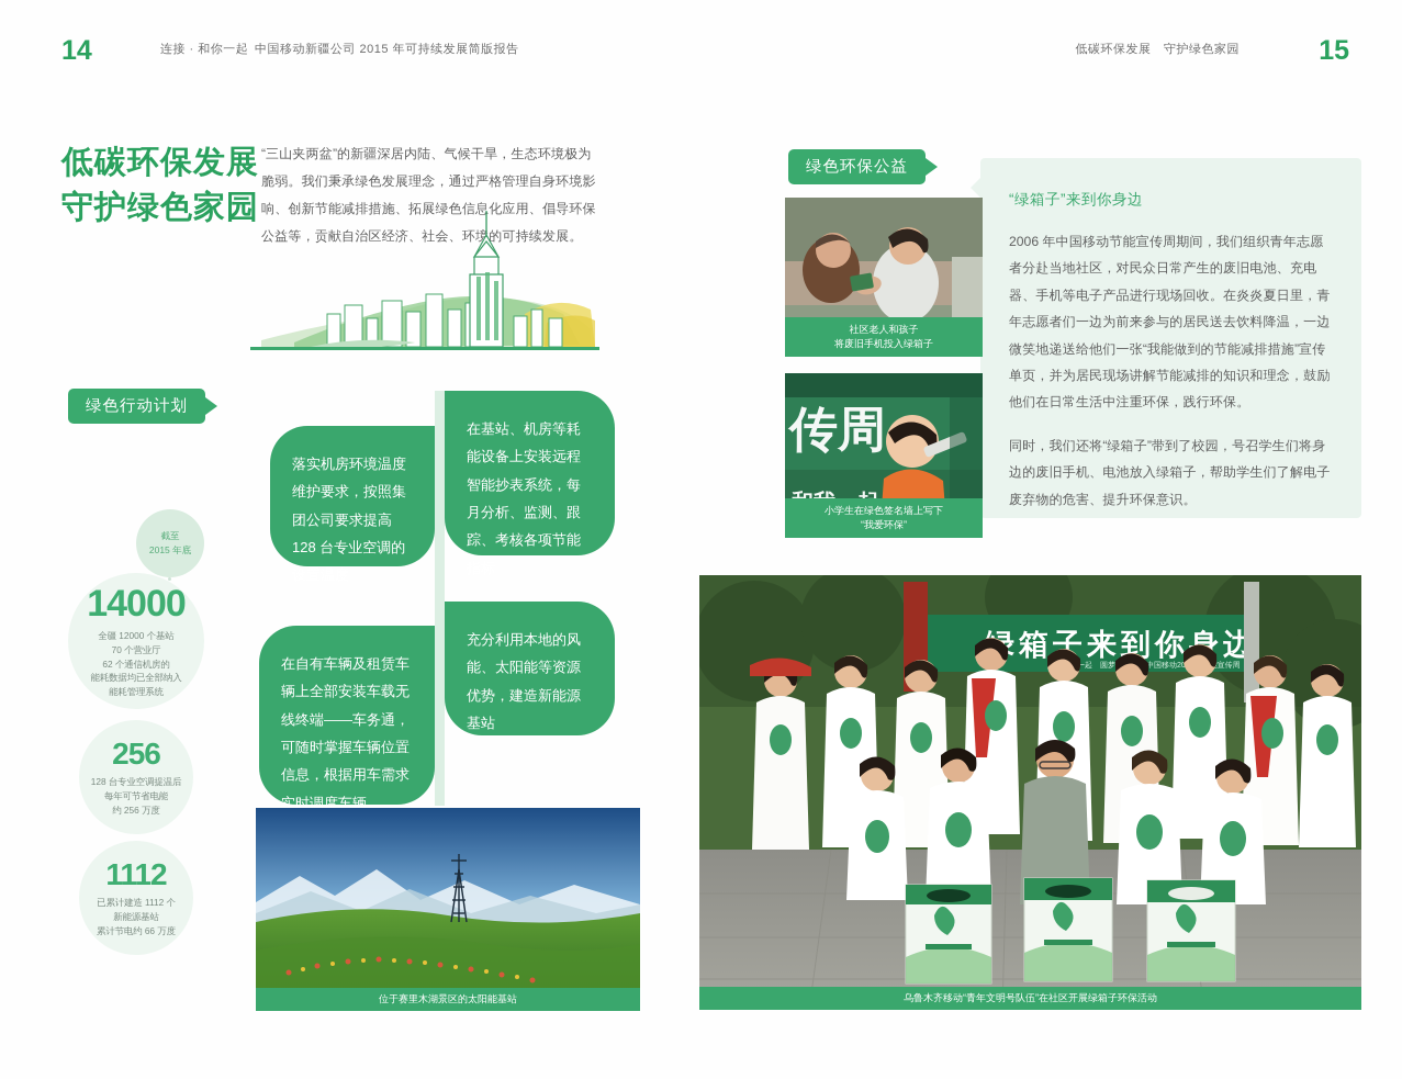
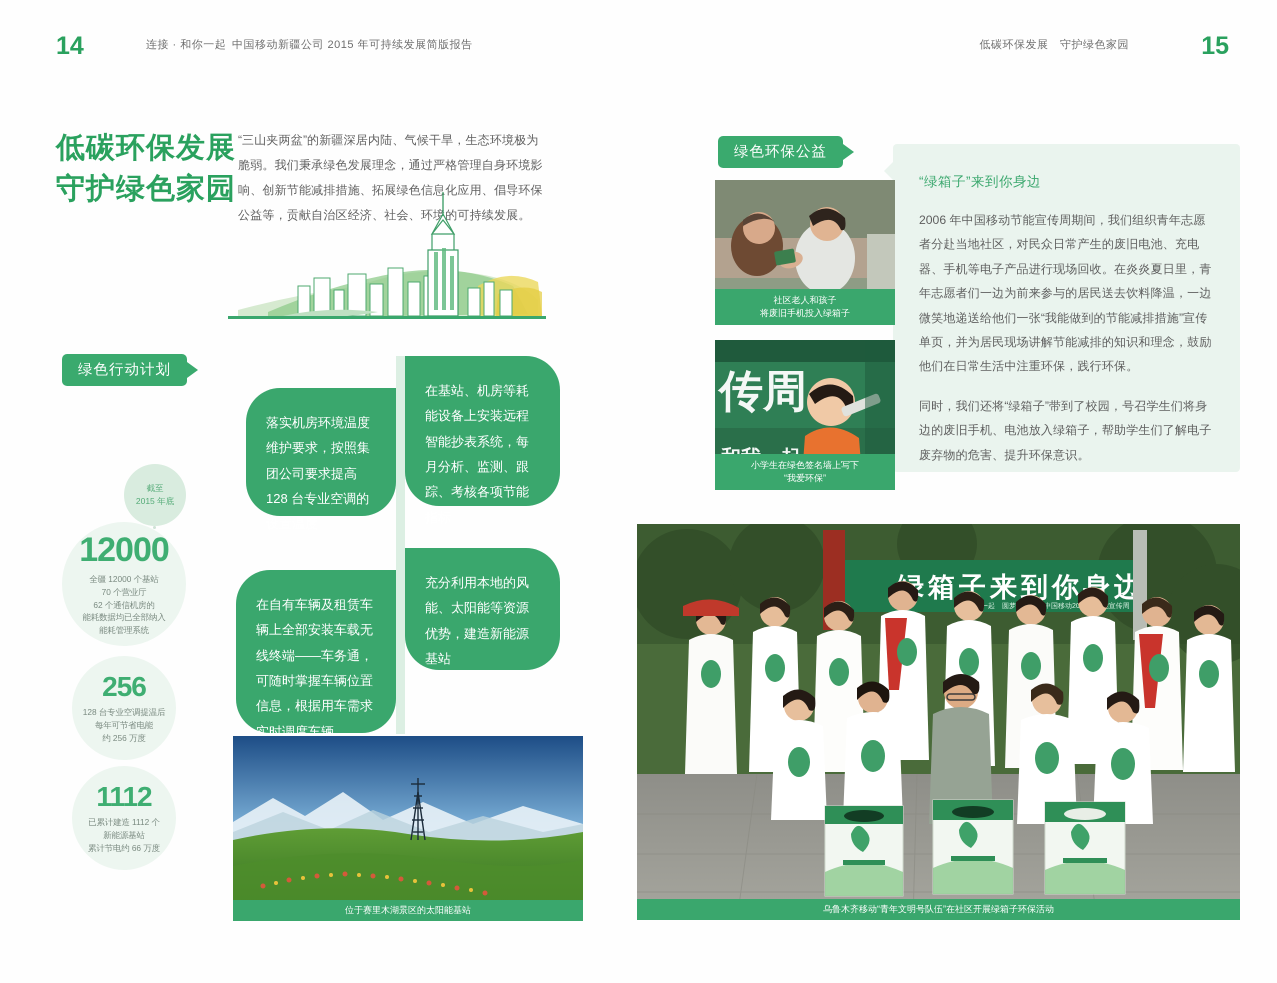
  14
  15
  连接 · 和你一起
  中国移动新疆公司 2015 年可持续发展简版报告
  低碳环保发展 守护绿色家园
  低碳环保发展
  守护绿色家园
  “三山夹两盆”的新疆深居内陆、气候干旱，生态环境极为脆弱。我们秉承绿色发展理念，通过严格管理自身环境影响、创新节能减排措施、拓展绿色信息化应用、倡导环保公益等，贡献自治区经济、社会、环境的可持续发展。
  绿色行动计划
  落实机房环境温度维护要求，按照集团公司要求提高 128 台专业空调的
  在基站、机房等耗能设备上安装远程智能抄表系统，每月分析、监测、跟踪、考核各项节能
  在自有车辆及租赁车辆上全部安装车载无线终端——车务通，可随时掌握车辆位置信息，根据用车需求实时调度车辆
  充分利用本地的风能、太阳能等资源优势，建造新能源基站
  截至
  2015 年底
- 14000
+ 12000
  全疆 12000 个基站
  70 个营业厅
  62 个通信机房的
  能耗数据均已全部纳入
  能耗管理系统
  256
  128 台专业空调提温后
  每年可节省电能
  约 256 万度
  1112
  已累计建造 1112 个
  新能源基站
  累计节电约 66 万度
  位于赛里木湖景区的太阳能基站
  绿色环保公益
  “绿箱子”来到你身边
  2006 年中国移动节能宣传周期间，我们组织青年志愿者分赴当地社区，对民众日常产生的废旧电池、充电器、手机等电子产品进行现场回收。在炎炎夏日里，青年志愿者们一边为前来参与的居民送去饮料降温，一边微笑地递送给他们一张“我能做到的节能减排措施”宣传单页，并为居民现场讲解节能减排的知识和理念，鼓励他们在日常生活中注重环保，践行环保。
  同时，我们还将“绿箱子”带到了校园，号召学生们将身边的废旧手机、电池放入绿箱子，帮助学生们了解电子废弃物的危害、提升环保意识。
  社区老人和孩子
  将废旧手机投入绿箱子
  传周
  小学生在绿色签名墙上写下
  “我爱环保”
  箱子来到你身边
  乌鲁木齐移动“青年文明号队伍”在社区开展绿箱子环保活动
